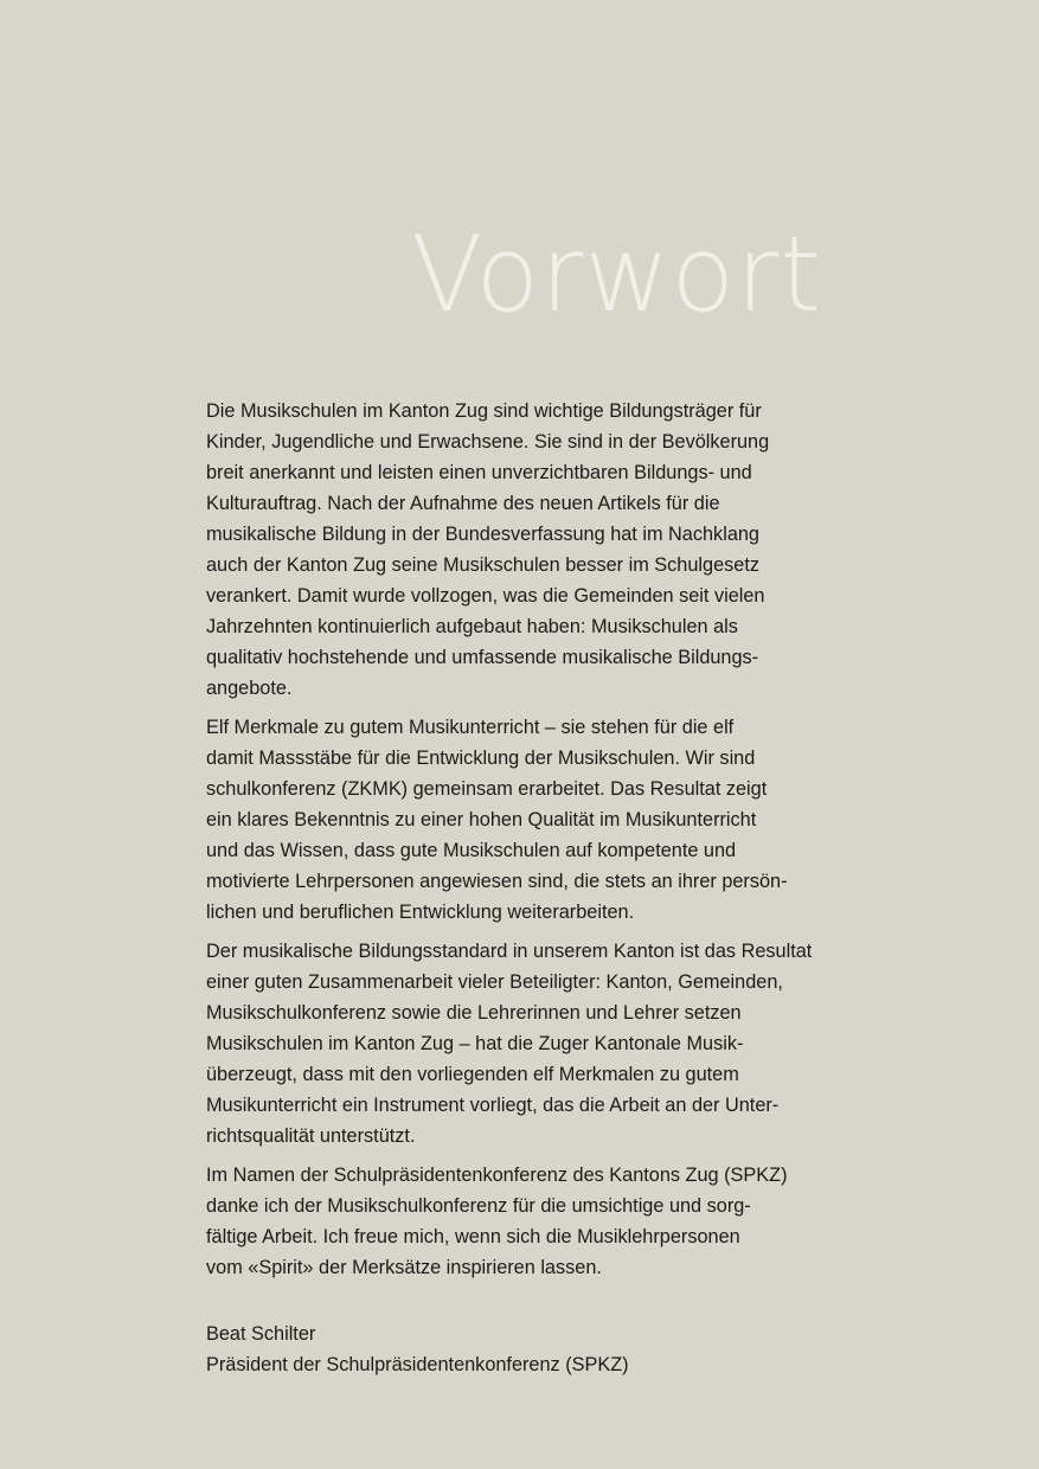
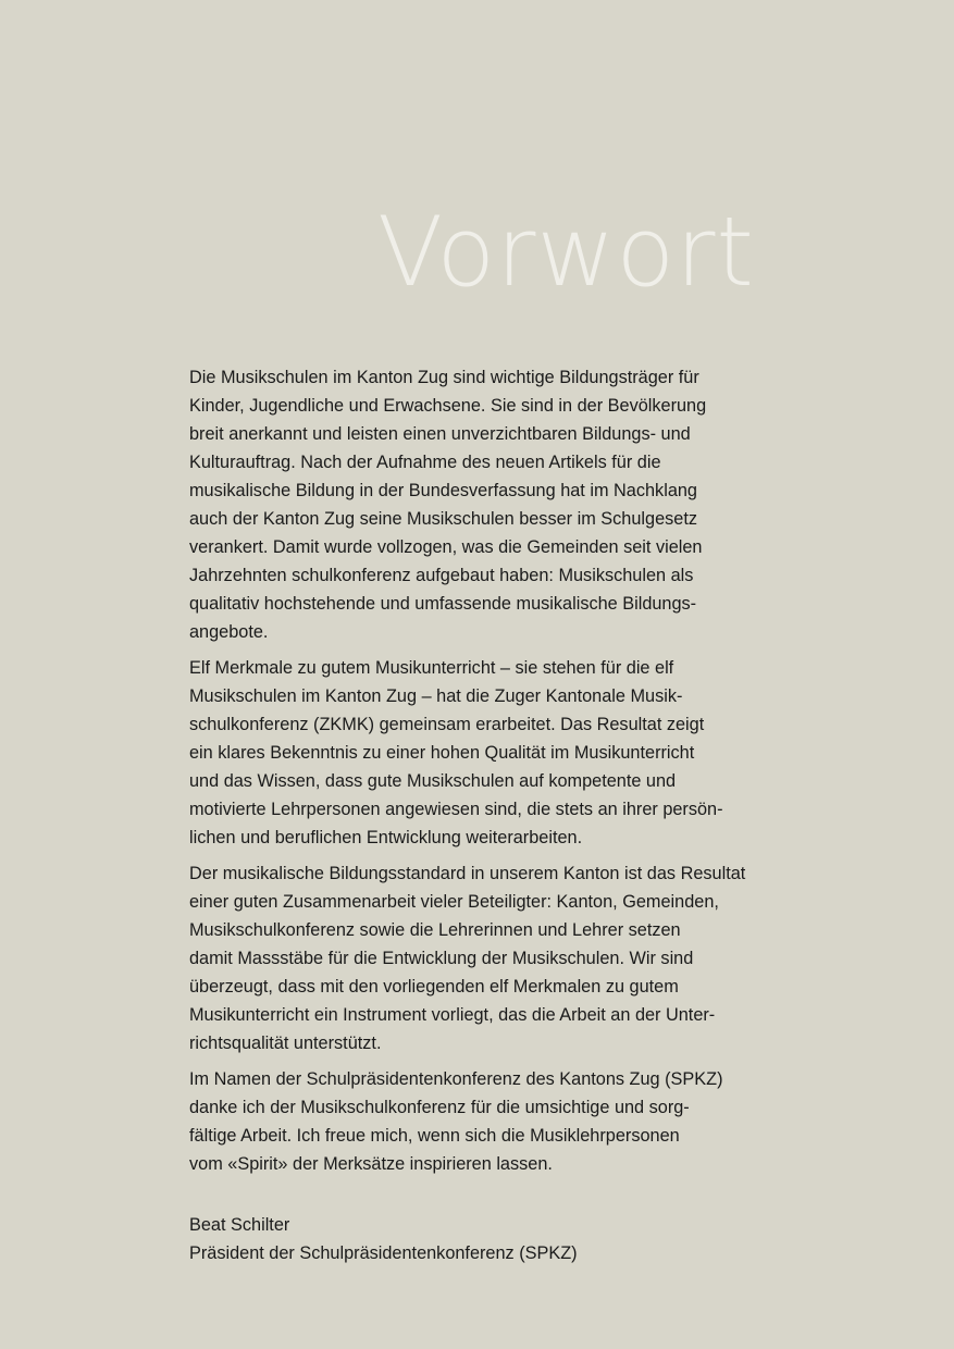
  Vorwort
  Die Musikschulen im Kanton Zug sind wichtige Bildungsträger für
  Kinder, Jugendliche und Erwachsene. Sie sind in der Bevölkerung
  breit anerkannt und leisten einen unverzichtbaren Bildungs- und
  Kulturauftrag. Nach der Aufnahme des neuen Artikels für die
  musikalische Bildung in der Bundesverfassung hat im Nachklang
  auch der Kanton Zug seine Musikschulen besser im Schulgesetz
  verankert. Damit wurde vollzogen, was die Gemeinden seit vielen
- Jahrzehnten kontinuierlich aufgebaut haben: Musikschulen als
+ Jahrzehnten schulkonferenz aufgebaut haben: Musikschulen als
  qualitativ hochstehende und umfassende musikalische Bildungs-
  angebote.
  Elf Merkmale zu gutem Musikunterricht – sie stehen für die elf
- damit Massstäbe für die Entwicklung der Musikschulen. Wir sind
+ Musikschulen im Kanton Zug – hat die Zuger Kantonale Musik-
  schulkonferenz (ZKMK) gemeinsam erarbeitet. Das Resultat zeigt
  ein klares Bekenntnis zu einer hohen Qualität im Musikunterricht
  und das Wissen, dass gute Musikschulen auf kompetente und
  motivierte Lehrpersonen angewiesen sind, die stets an ihrer persön-
  lichen und beruflichen Entwicklung weiterarbeiten.
  Der musikalische Bildungsstandard in unserem Kanton ist das Resultat
  einer guten Zusammenarbeit vieler Beteiligter: Kanton, Gemeinden,
  Musikschulkonferenz sowie die Lehrerinnen und Lehrer setzen
- Musikschulen im Kanton Zug – hat die Zuger Kantonale Musik-
+ damit Massstäbe für die Entwicklung der Musikschulen. Wir sind
  überzeugt, dass mit den vorliegenden elf Merkmalen zu gutem
  Musikunterricht ein Instrument vorliegt, das die Arbeit an der Unter-
  richtsqualität unterstützt.
  Im Namen der Schulpräsidentenkonferenz des Kantons Zug (SPKZ)
  danke ich der Musikschulkonferenz für die umsichtige und sorg-
  fältige Arbeit. Ich freue mich, wenn sich die Musiklehrpersonen
  vom «Spirit» der Merksätze inspirieren lassen.
  Beat Schilter
  Präsident der Schulpräsidentenkonferenz (SPKZ)
